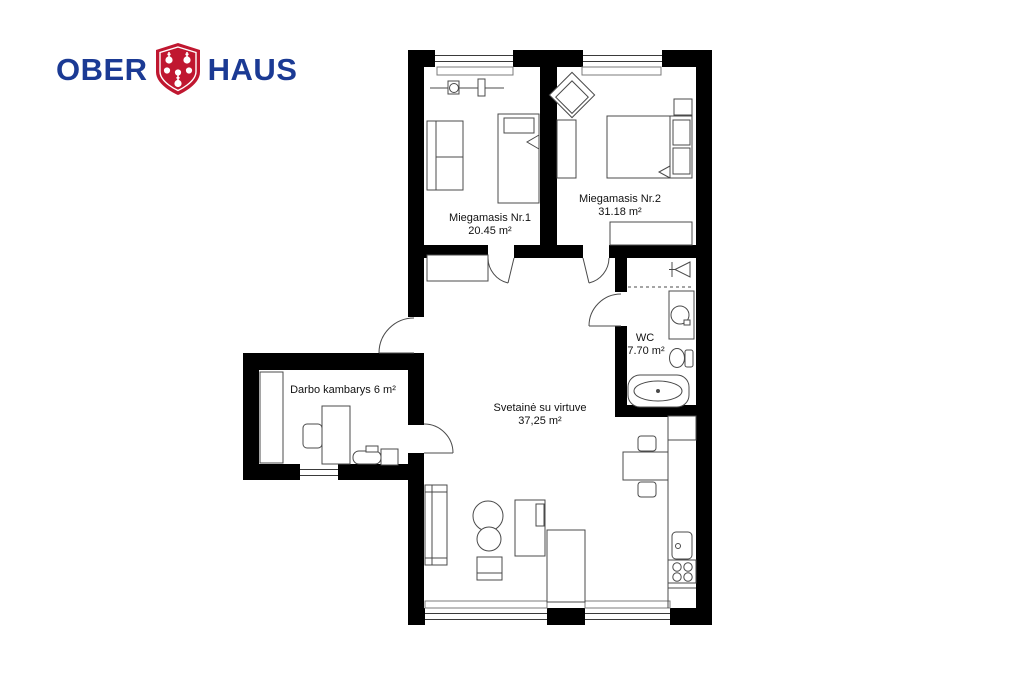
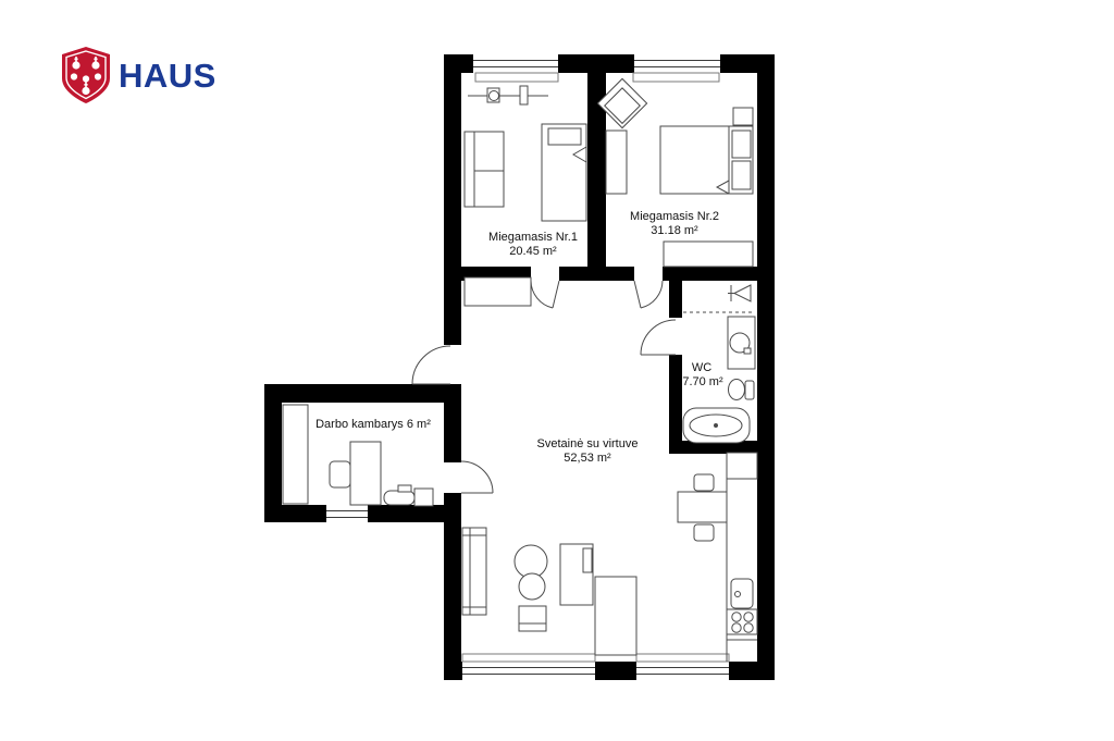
- OBER
  HAUS
  Miegamasis Nr.1
  20.45 m²
  Miegamasis Nr.2
  31.18 m²
  WC
  7.70 m²
  Svetainė su virtuve
- 37,25 m²
+ 52,53 m²
  Darbo kambarys 6 m²
